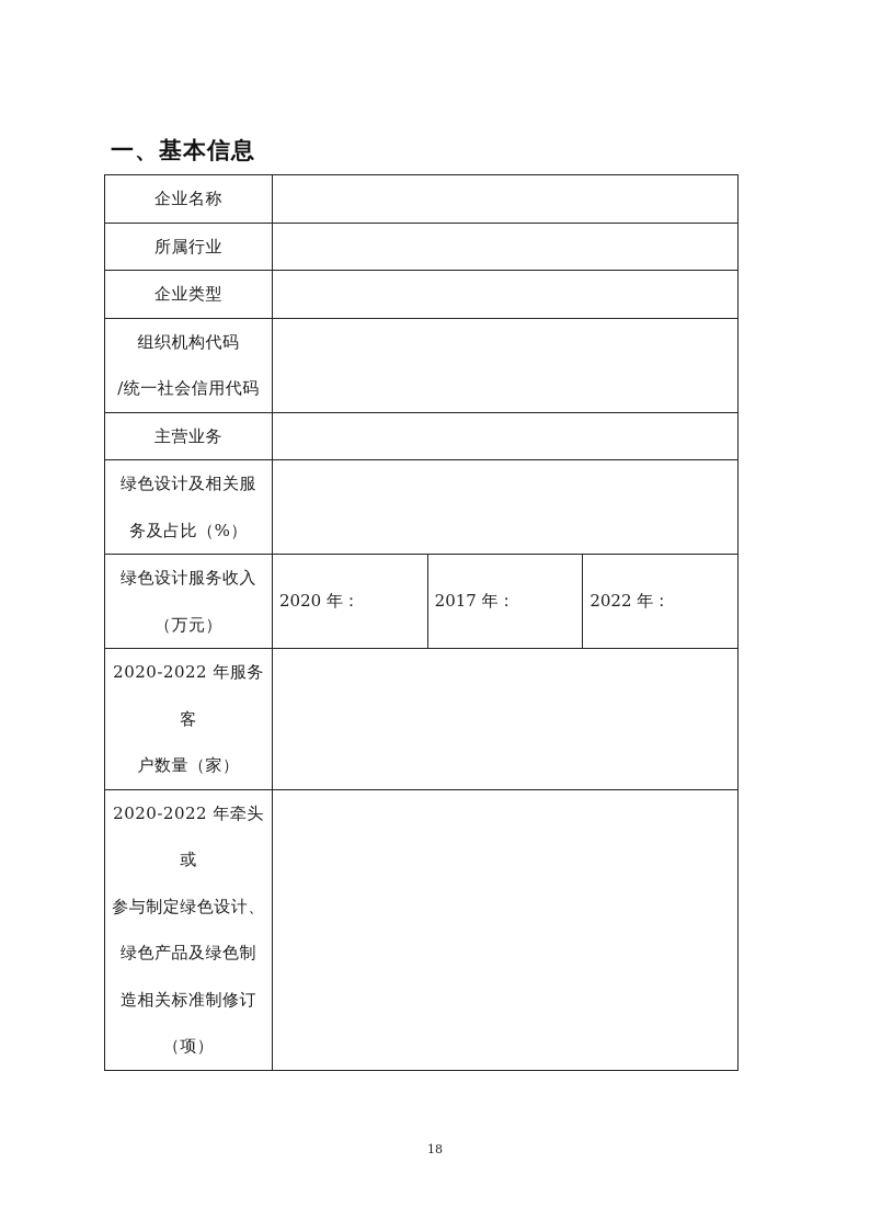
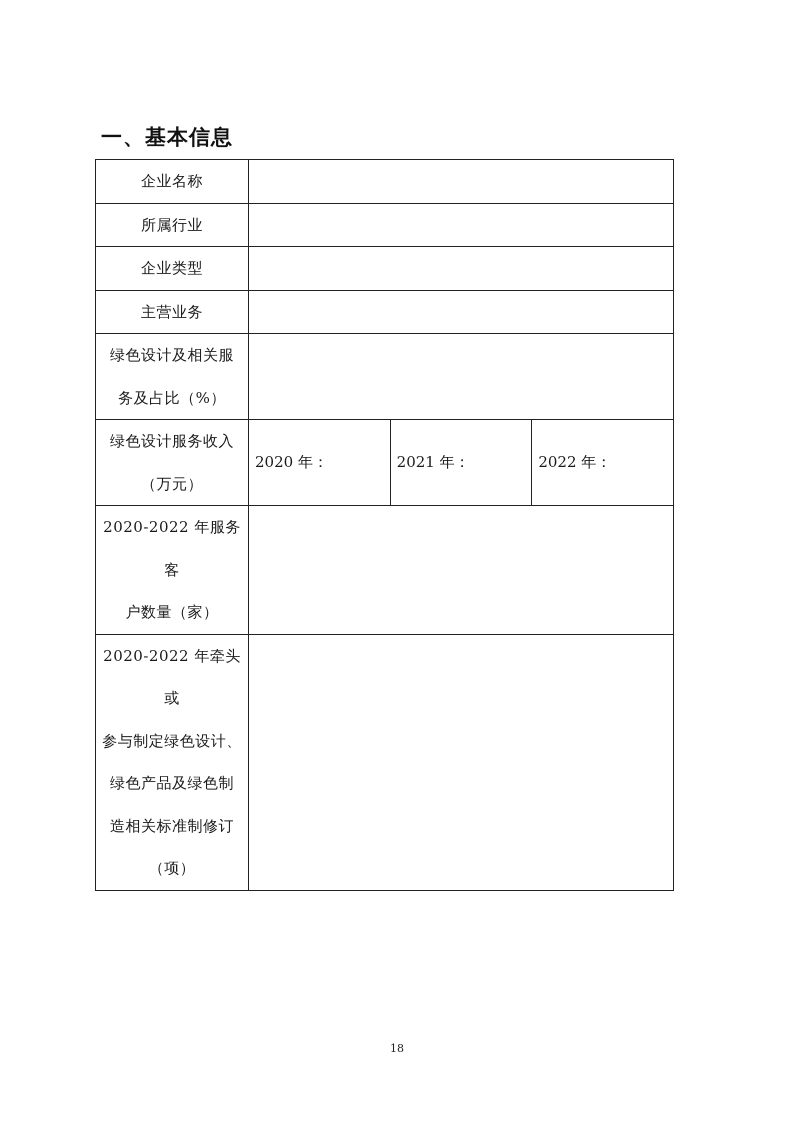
  一、基本信息
  企业名称
  所属行业
  企业类型
- 组织机构代码 /统一社会信用代码
  主营业务
  绿色设计及相关服 务及占比（%）
- 绿色设计服务收入 （万元）	2020 年： 2017 年： 2022 年：
+ 绿色设计服务收入 （万元）	2020 年： 2021 年： 2022 年：
  2020-2022 年服务客 户数量（家）
  2020-2022 年牵头或 参与制定绿色设计、 绿色产品及绿色制 造相关标准制修订 （项）
  18
